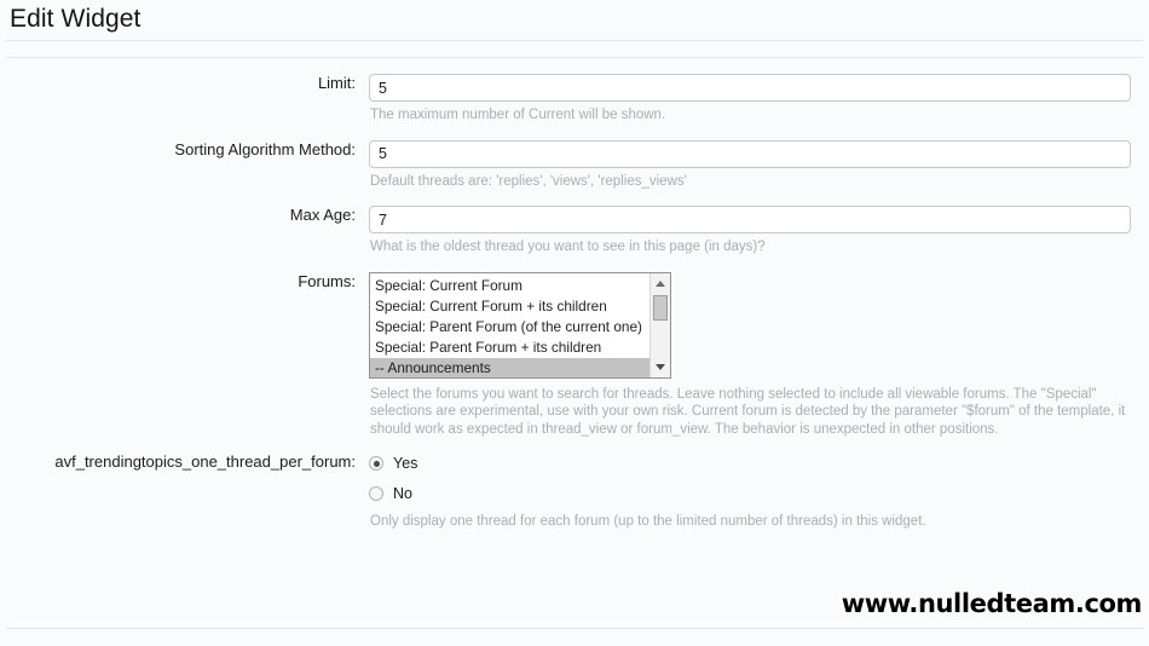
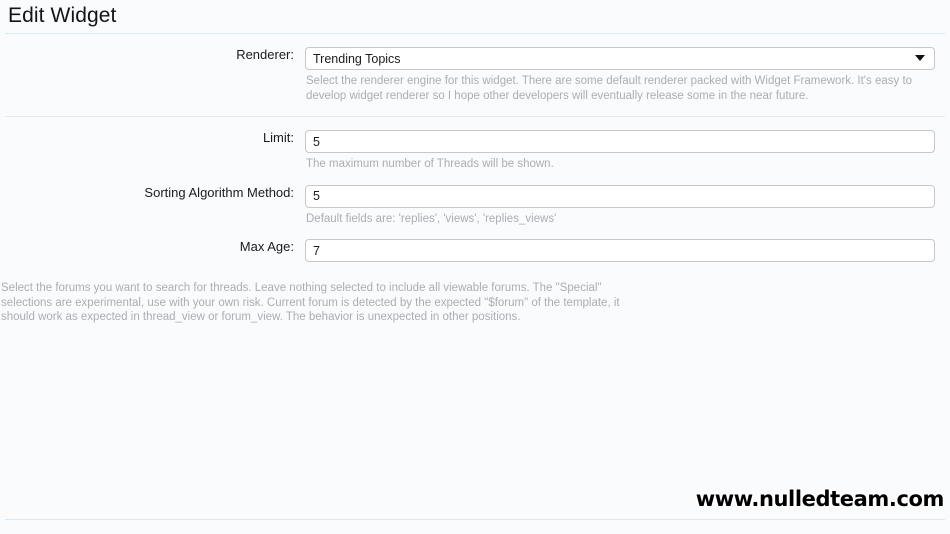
  Edit Widget
+ Renderer:
+ Trending Topics
+ Select the renderer engine for this widget. There are some default renderer packed with Widget Framework. It's easy to develop widget renderer so I hope other developers will eventually release some in the near future.
  Limit:
  5
- The maximum number of Current will be shown.
+ The maximum number of Threads will be shown.
  Sorting Algorithm Method:
  5
- Default threads are: 'replies', 'views', 'replies_views'
+ Default fields are: 'replies', 'views', 'replies_views'
  Max Age:
  7
- What is the oldest thread you want to see in this page (in days)?
- Forums:
- Special: Current Forum
- Special: Current Forum + its children
- Special: Parent Forum (of the current one)
- Special: Parent Forum + its children
- -- Announcements
- Select the forums you want to search for threads. Leave nothing selected to include all viewable forums. The "Special" selections are experimental, use with your own risk. Current forum is detected by the parameter "$forum" of the template, it should work as expected in thread_view or forum_view. The behavior is unexpected in other positions.
+ Select the forums you want to search for threads. Leave nothing selected to include all viewable forums. The "Special" selections are experimental, use with your own risk. Current forum is detected by the expected "$forum" of the template, it should work as expected in thread_view or forum_view. The behavior is unexpected in other positions.
- avf_trendingtopics_one_thread_per_forum:
- Yes
- No
- Only display one thread for each forum (up to the limited number of threads) in this widget.
  www.nulledteam.com
